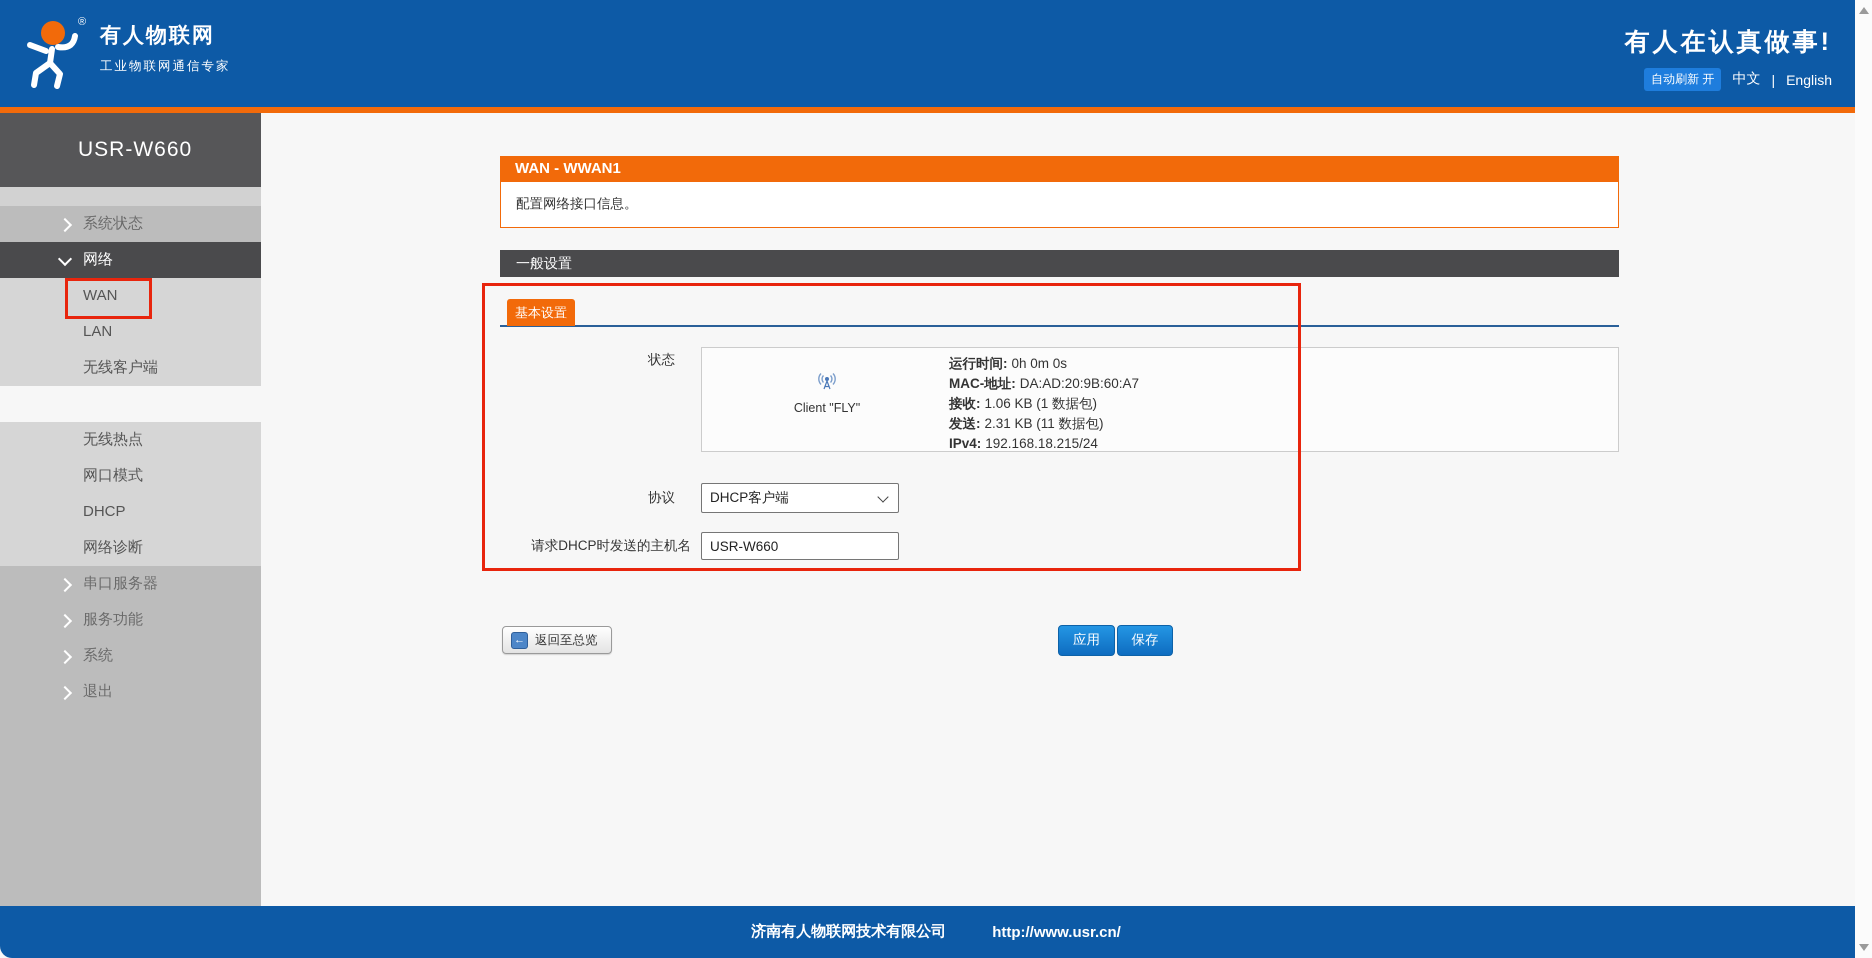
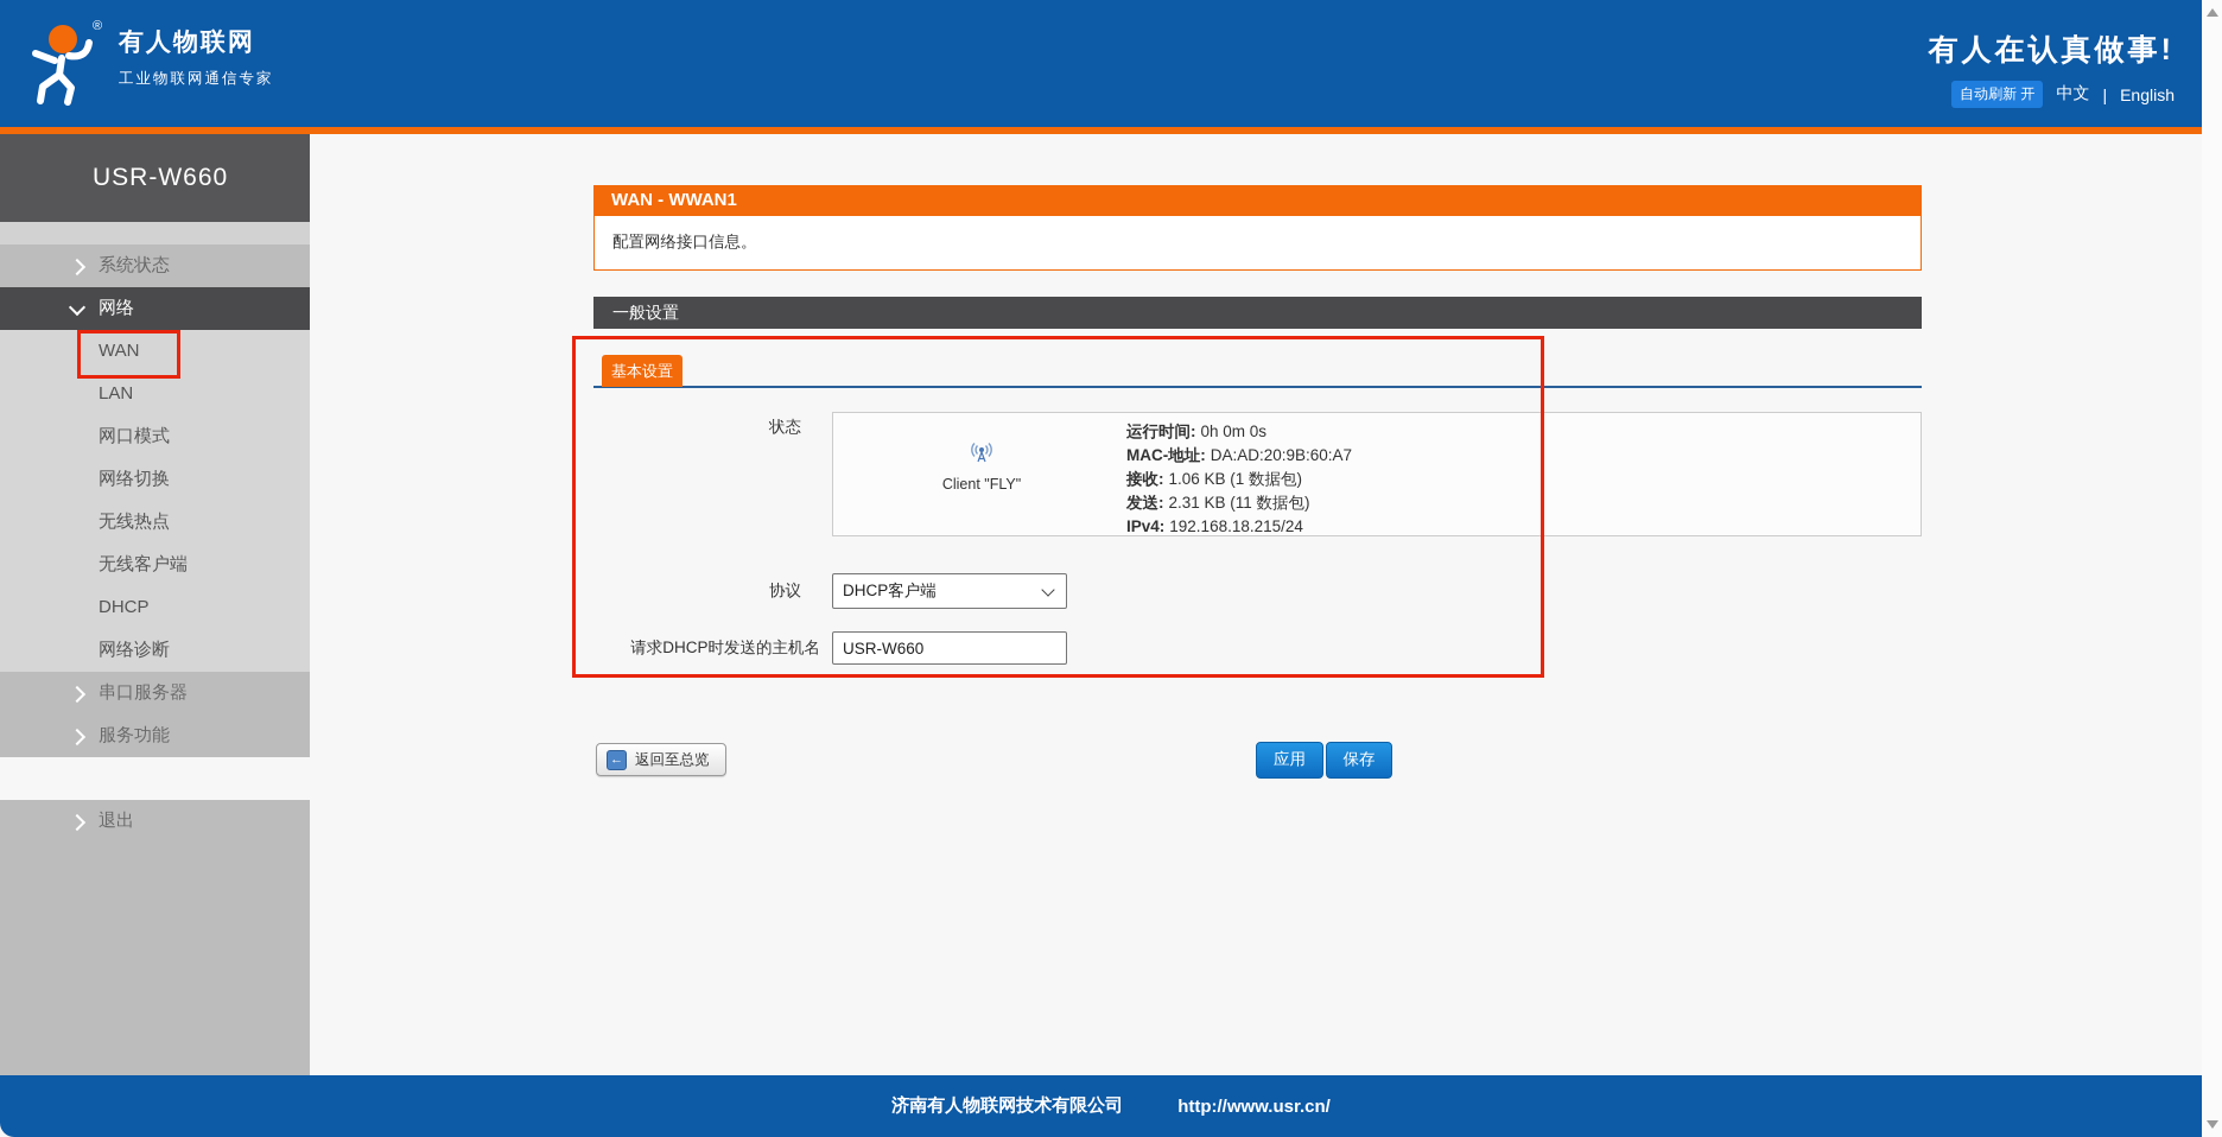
  ®
  有人物联网
  工业物联网通信专家
  有人在认真做事!
  自动刷新 开
  中文
  |
  English
  USR-W660
  系统状态
  网络
  WAN
  LAN
- 无线客户端
+ 网口模式
+ 网络切换
  无线热点
- 网口模式
+ 无线客户端
  DHCP
  网络诊断
  串口服务器
  服务功能
- 系统
  退出
  WAN - WWAN1
  配置网络接口信息。
  一般设置
  基本设置
  状态
  Client "FLY"
  运行时间: 0h 0m 0s
  MAC-地址: DA:AD:20:9B:60:A7
  接收: 1.06 KB (1 数据包)
  发送: 2.31 KB (11 数据包)
  IPv4: 192.168.18.215/24
  协议
  DHCP客户端
  请求DHCP时发送的主机名
  USR-W660
  ←
  返回至总览
  应用
  保存
  济南有人物联网技术有限公司
  http://www.usr.cn/
